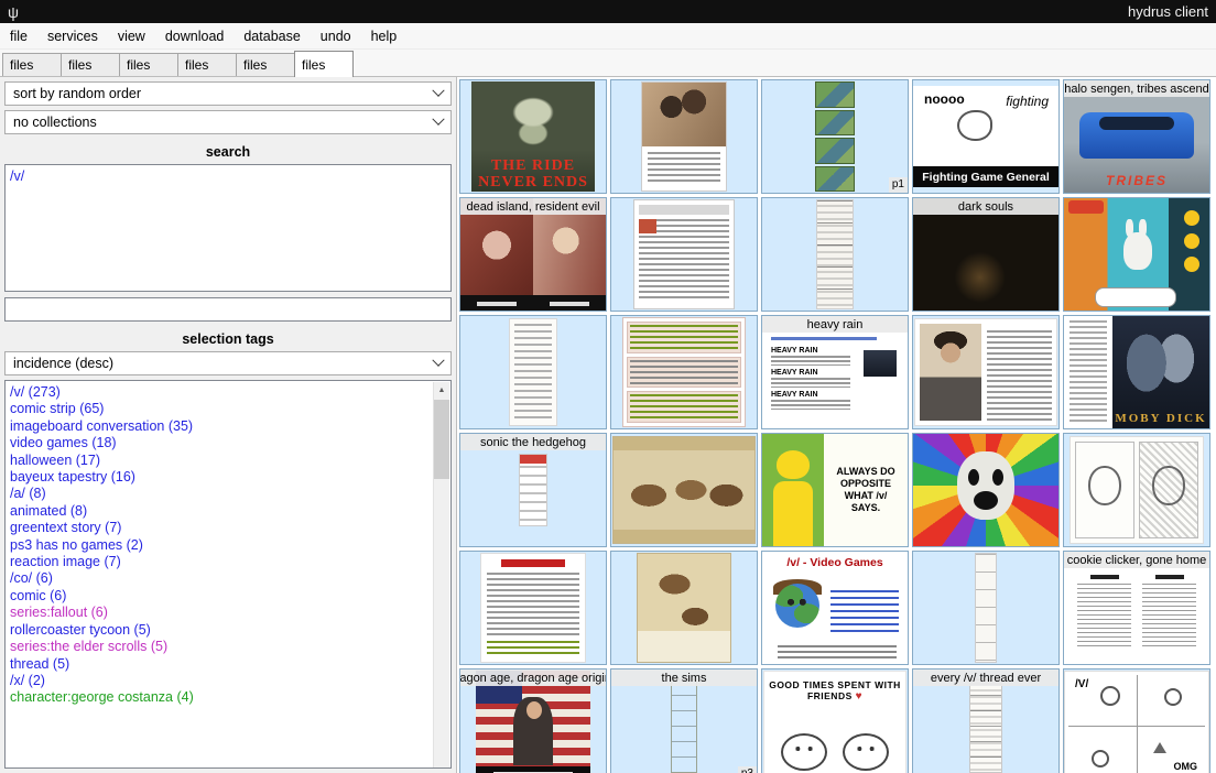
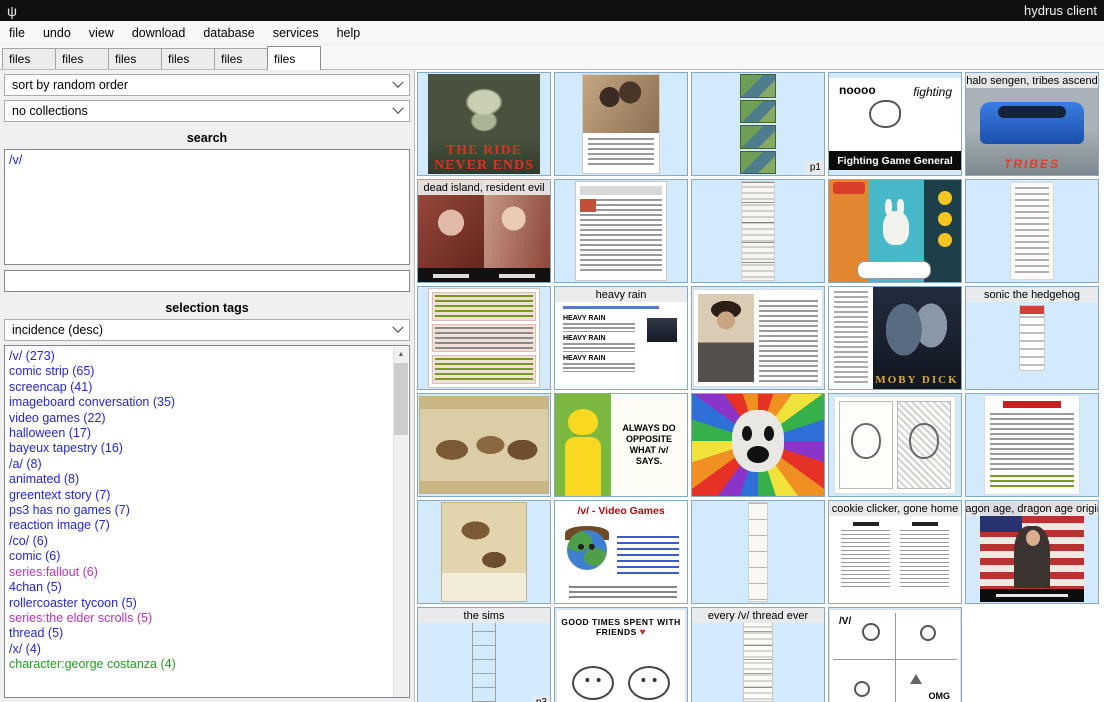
  ψ
  hydrus client
  file
- services
+ undo
  view
  download
  database
- undo
+ services
  help
  files
  files
  files
  files
  files
  files
  sort by random order
  no collections
  search
  /v/
  selection tags
  incidence (desc)
  /v/ (273)
  comic strip (65)
+ screencap (41)
  imageboard conversation (35)
- video games (18)
+ video games (22)
  halloween (17)
  bayeux tapestry (16)
  /a/ (8)
  animated (8)
  greentext story (7)
- ps3 has no games (2)
+ ps3 has no games (7)
  reaction image (7)
  /co/ (6)
  comic (6)
  series:fallout (6)
+ 4chan (5)
  rollercoaster tycoon (5)
  series:the elder scrolls (5)
  thread (5)
- /x/ (2)
+ /x/ (4)
  character:george costanza (4)
  THE RIDE
  NEVER ENDS
  p1
  noooo
  fighting
  Fighting Game General
  halo sengen, tribes ascend
  TRIBES
  dead island, resident evil
- dark souls
  heavy rain
  MOBY DICK
  sonic the hedgehog
  ALWAYS DO OPPOSITE WHAT /v/ SAYS.
  /v/ - Video Games
  cookie clicker, gone home
  agon age, dragon age origi
  the sims
  GOOD TIMES SPENT WITH FRIENDS ♥
  every /v/ thread ever
  /V/
  OMG
